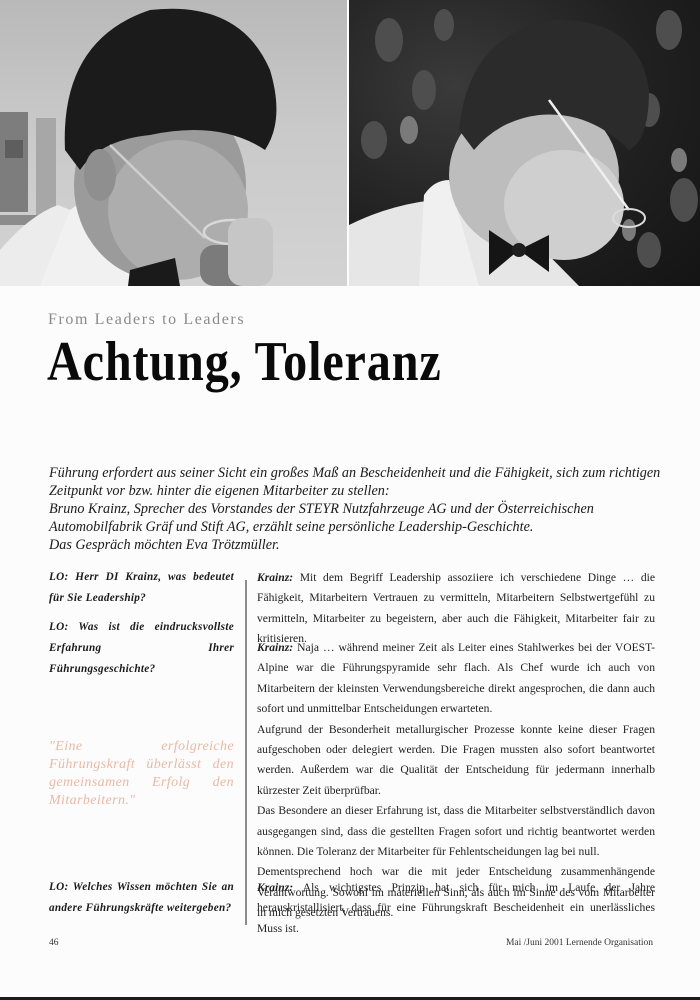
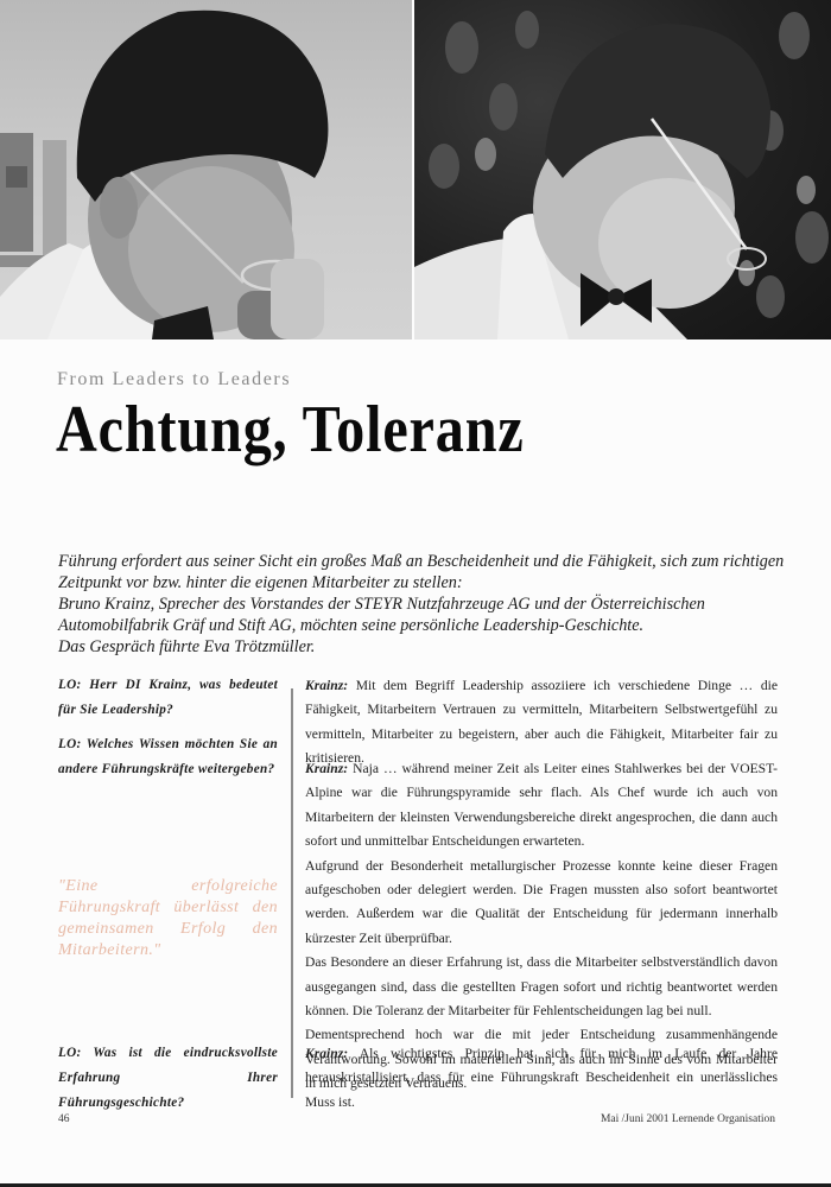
  From Leaders to Leaders
  Achtung, Toleranz
  Führung erfordert aus seiner Sicht ein großes Maß an Bescheidenheit und die Fähigkeit, sich zum richtigen Zeitpunkt vor bzw. hinter die eigenen Mitarbeiter zu stellen:
- Bruno Krainz, Sprecher des Vorstandes der STEYR Nutzfahrzeuge AG und der Österreichischen Automobilfabrik Gräf und Stift AG, erzählt seine persönliche Leadership-Geschichte.
+ Bruno Krainz, Sprecher des Vorstandes der STEYR Nutzfahrzeuge AG und der Österreichischen Automobilfabrik Gräf und Stift AG, möchten seine persönliche Leadership-Geschichte.
- Das Gespräch möchten Eva Trötzmüller.
+ Das Gespräch führte Eva Trötzmüller.
  LO: Herr DI Krainz, was bedeutet für Sie Leadership?
- LO: Was ist die eindrucksvollste Erfahrung Ihrer Führungsgeschichte?
+ LO: Welches Wissen möchten Sie an andere Führungskräfte weitergeben?
  "Eine erfolgreiche Führungskraft überlässt den gemeinsamen Erfolg den Mitarbeitern."
- LO: Welches Wissen möchten Sie an andere Führungskräfte weitergeben?
+ LO: Was ist die eindrucksvollste Erfahrung Ihrer Führungsgeschichte?
  Krainz: Mit dem Begriff Leadership assoziiere ich verschiedene Dinge … die Fähigkeit, Mitarbeitern Vertrauen zu vermitteln, Mitarbeitern Selbstwertgefühl zu vermitteln, Mitarbeiter zu begeistern, aber auch die Fähigkeit, Mitarbeiter fair zu kritisieren.
  Krainz: Naja … während meiner Zeit als Leiter eines Stahlwerkes bei der VOEST-Alpine war die Führungspyramide sehr flach. Als Chef wurde ich auch von Mitarbeitern der kleinsten Verwendungsbereiche direkt angesprochen, die dann auch sofort und unmittelbar Entscheidungen erwarteten.
  Aufgrund der Besonderheit metallurgischer Prozesse konnte keine dieser Fragen aufgeschoben oder delegiert werden. Die Fragen mussten also sofort beantwortet werden. Außerdem war die Qualität der Entscheidung für jedermann innerhalb kürzester Zeit überprüfbar.
  Das Besondere an dieser Erfahrung ist, dass die Mitarbeiter selbstverständlich davon ausgegangen sind, dass die gestellten Fragen sofort und richtig beantwortet werden können. Die Toleranz der Mitarbeiter für Fehlentscheidungen lag bei null.
  Dementsprechend hoch war die mit jeder Entscheidung zusammenhängende Verantwortung. Sowohl im materiellen Sinn, als auch im Sinne des vom Mitarbeiter in mich gesetzten Vertrauens.
  Krainz: Als wichtigstes Prinzip hat sich für mich im Laufe der Jahre herauskristallisiert, dass für eine Führungskraft Bescheidenheit ein unerlässliches Muss ist.
  46
  Mai /Juni 2001 Lernende Organisation
